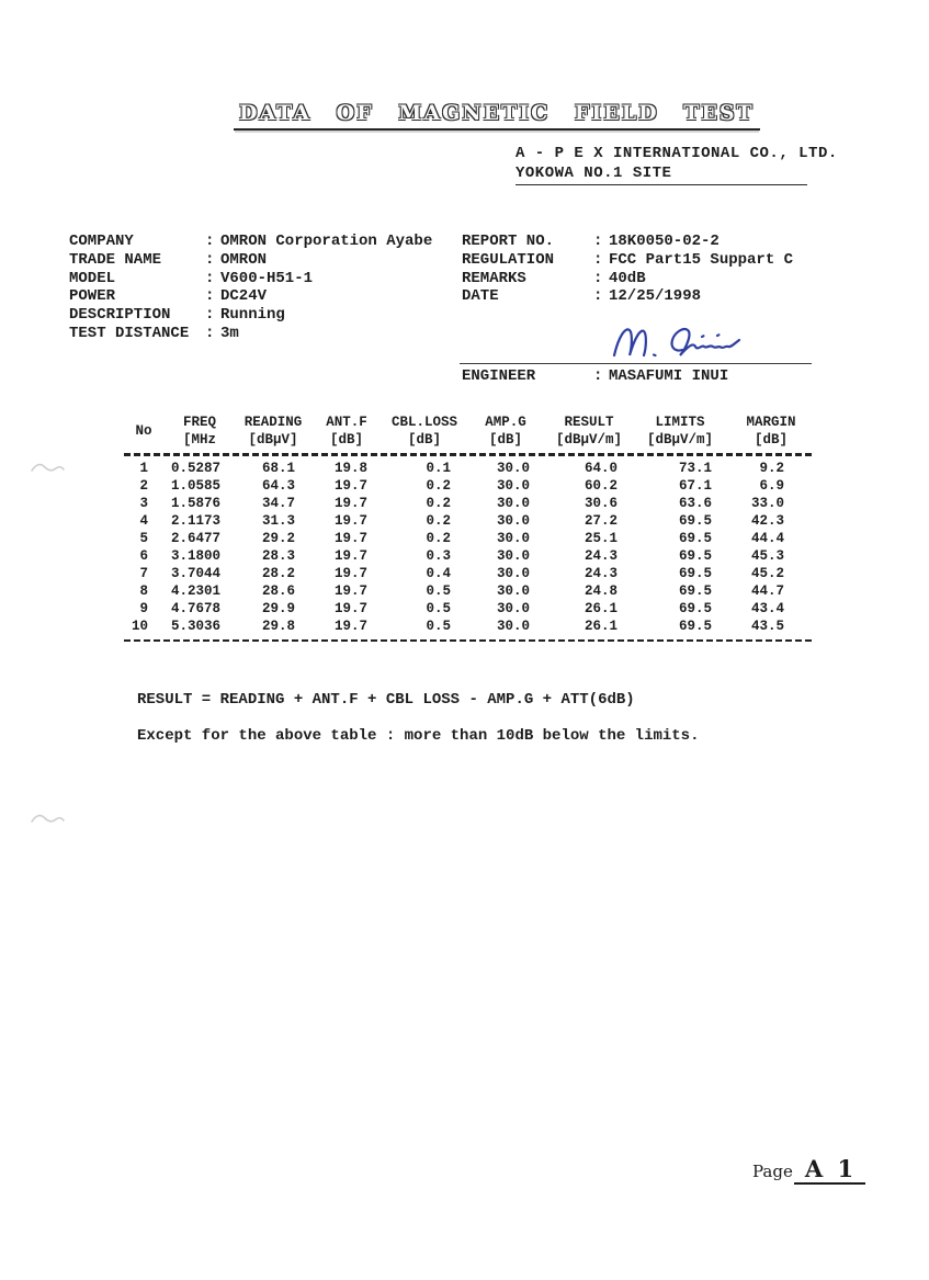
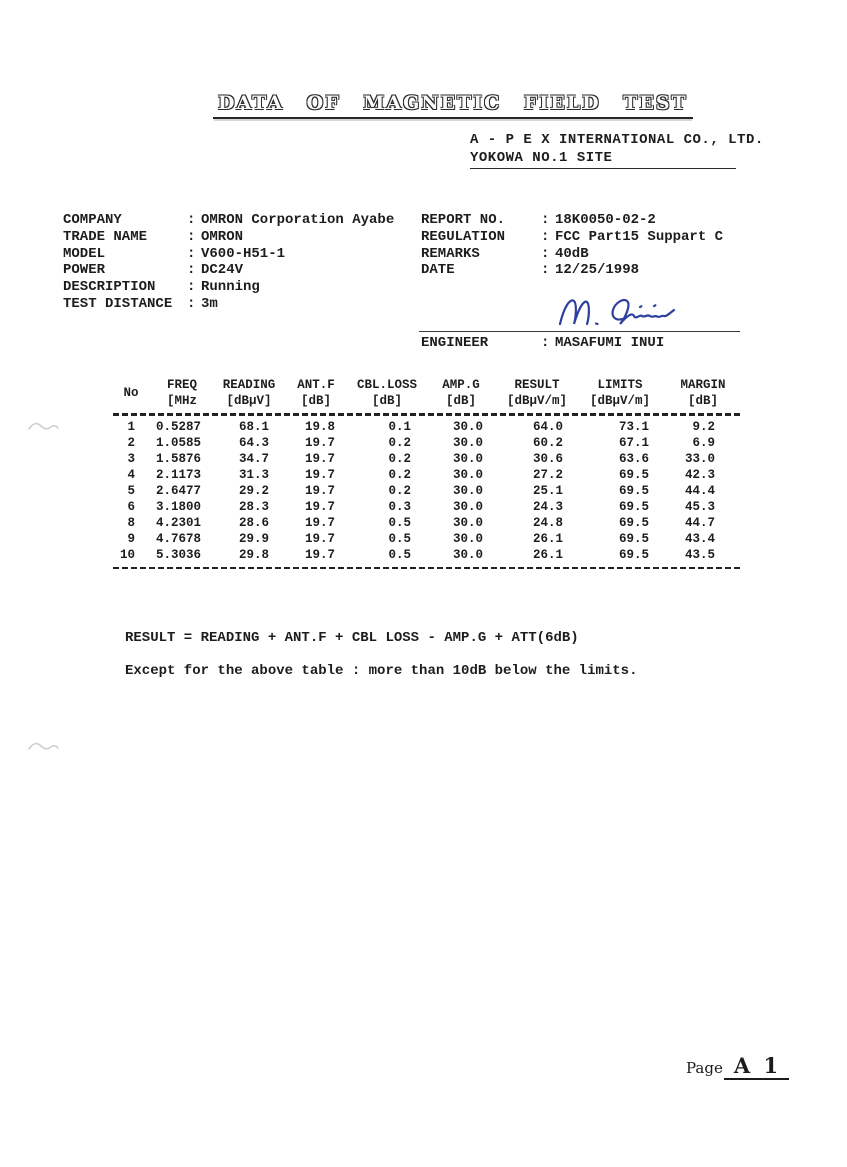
  DATA OF MAGNETIC FIELD TEST
  A - P E X INTERNATIONAL CO., LTD.
  YOKOWA NO.1 SITE
  COMPANY : OMRON Corporation Ayabe
  TRADE NAME : OMRON
  MODEL : V600-H51-1
  POWER : DC24V
  DESCRIPTION : Running
  TEST DISTANCE : 3m
  REPORT NO. : 18K0050-02-2
  REGULATION : FCC Part15 Suppart C
  REMARKS : 40dB
  DATE : 12/25/1998
  ENGINEER : MASAFUMI INUI
  No	FREQ[MHz	READING[dBμV]	ANT.F[dB]	CBL.LOSS[dB]	AMP.G[dB]	RESULT[dBμV/m]	LIMITS[dBμV/m]	MARGIN[dB]
  1	0.5287	68.1	19.8	0.1	30.0	64.0	73.1	9.2
  2	1.0585	64.3	19.7	0.2	30.0	60.2	67.1	6.9
  3	1.5876	34.7	19.7	0.2	30.0	30.6	63.6	33.0
  4	2.1173	31.3	19.7	0.2	30.0	27.2	69.5	42.3
  5	2.6477	29.2	19.7	0.2	30.0	25.1	69.5	44.4
  6	3.1800	28.3	19.7	0.3	30.0	24.3	69.5	45.3
- 7	3.7044	28.2	19.7	0.4	30.0	24.3	69.5	45.2
  8	4.2301	28.6	19.7	0.5	30.0	24.8	69.5	44.7
  9	4.7678	29.9	19.7	0.5	30.0	26.1	69.5	43.4
  10	5.3036	29.8	19.7	0.5	30.0	26.1	69.5	43.5
  RESULT = READING + ANT.F + CBL LOSS - AMP.G + ATT(6dB)
  Except for the above table : more than 10dB below the limits.
  Page
  A 1
